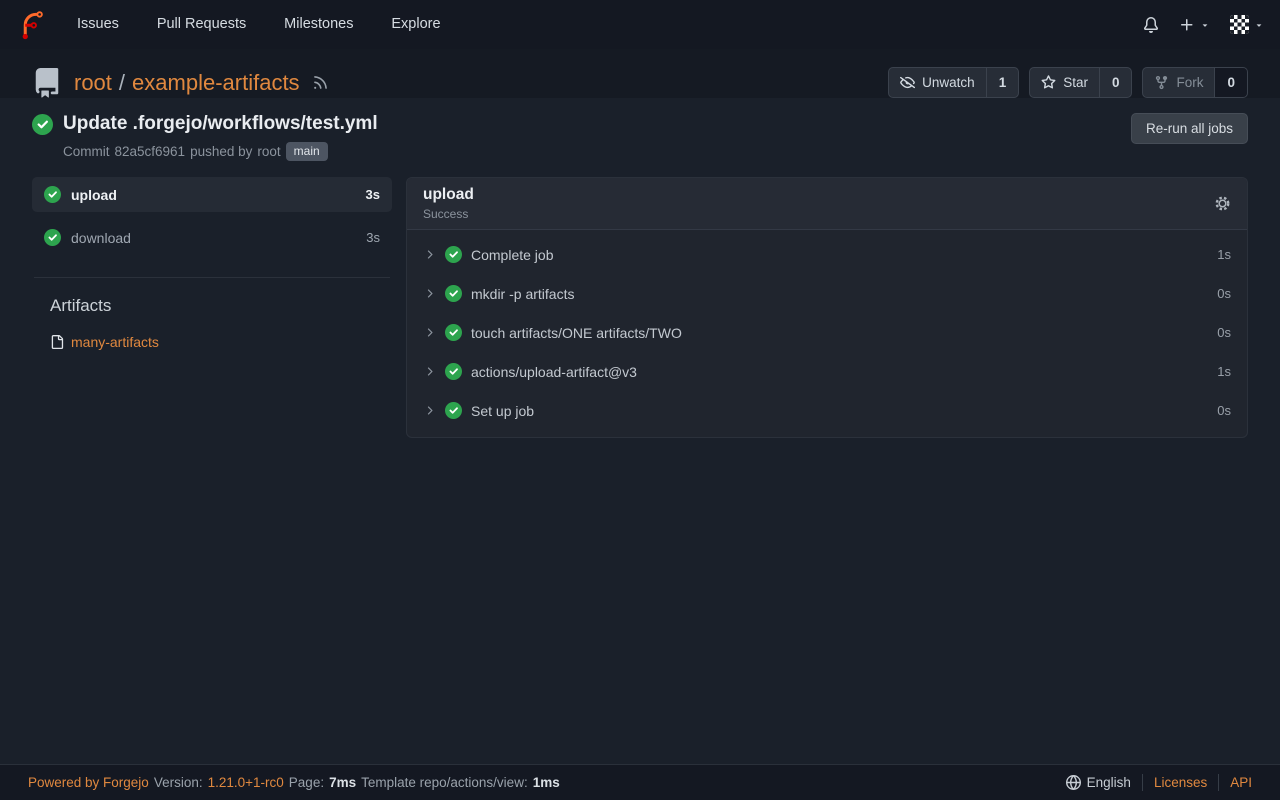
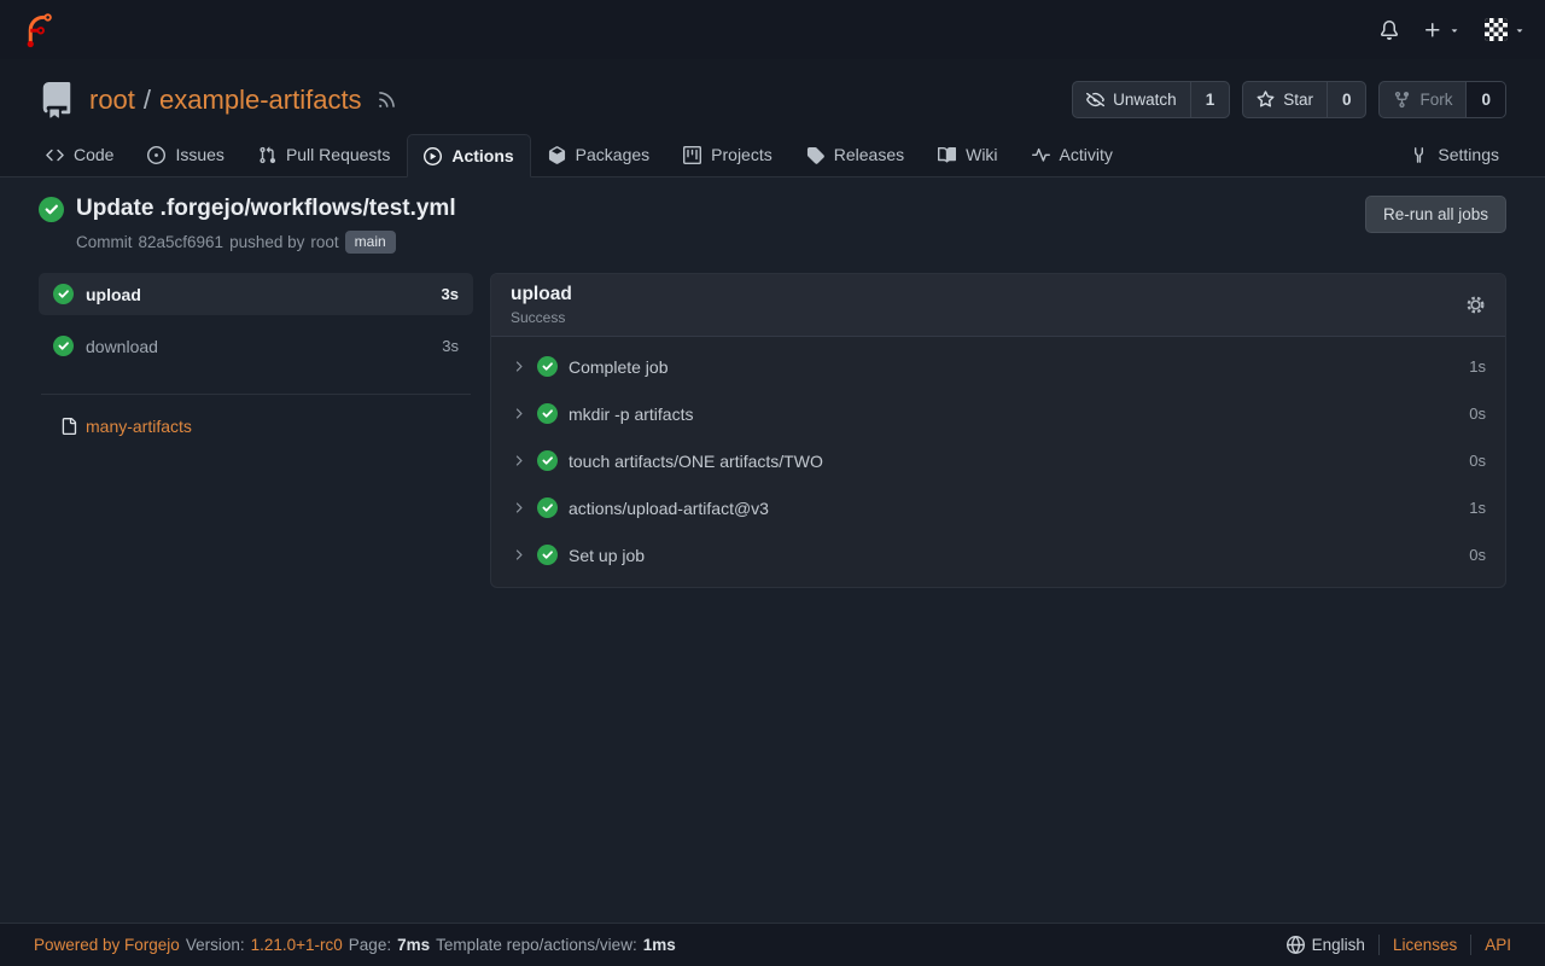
- Issues Pull Requests Milestones Explore
  root
  /
  example-artifacts
  Unwatch
  1
  Star
  0
  Fork
  0
+ Code
+ Issues
+ Pull Requests
+ Actions
+ Packages
+ Projects
+ Releases
+ Wiki
+ Activity
+ Settings
  Update .forgejo/workflows/test.yml
  Commit
  82a5cf6961
  pushed by
  root
  main
  Re-run all jobs
  upload
  3s
  download
  3s
- Artifacts
  many-artifacts
  upload
  Success
  Complete job
  1s
  mkdir -p artifacts
  0s
  touch artifacts/ONE artifacts/TWO
  0s
  actions/upload-artifact@v3
  1s
  Set up job
  0s
  Powered by Forgejo
  Version:
  1.21.0+1-rc0
  Page:
  7ms
  Template repo/actions/view:
  1ms
  English
  Licenses
  API
